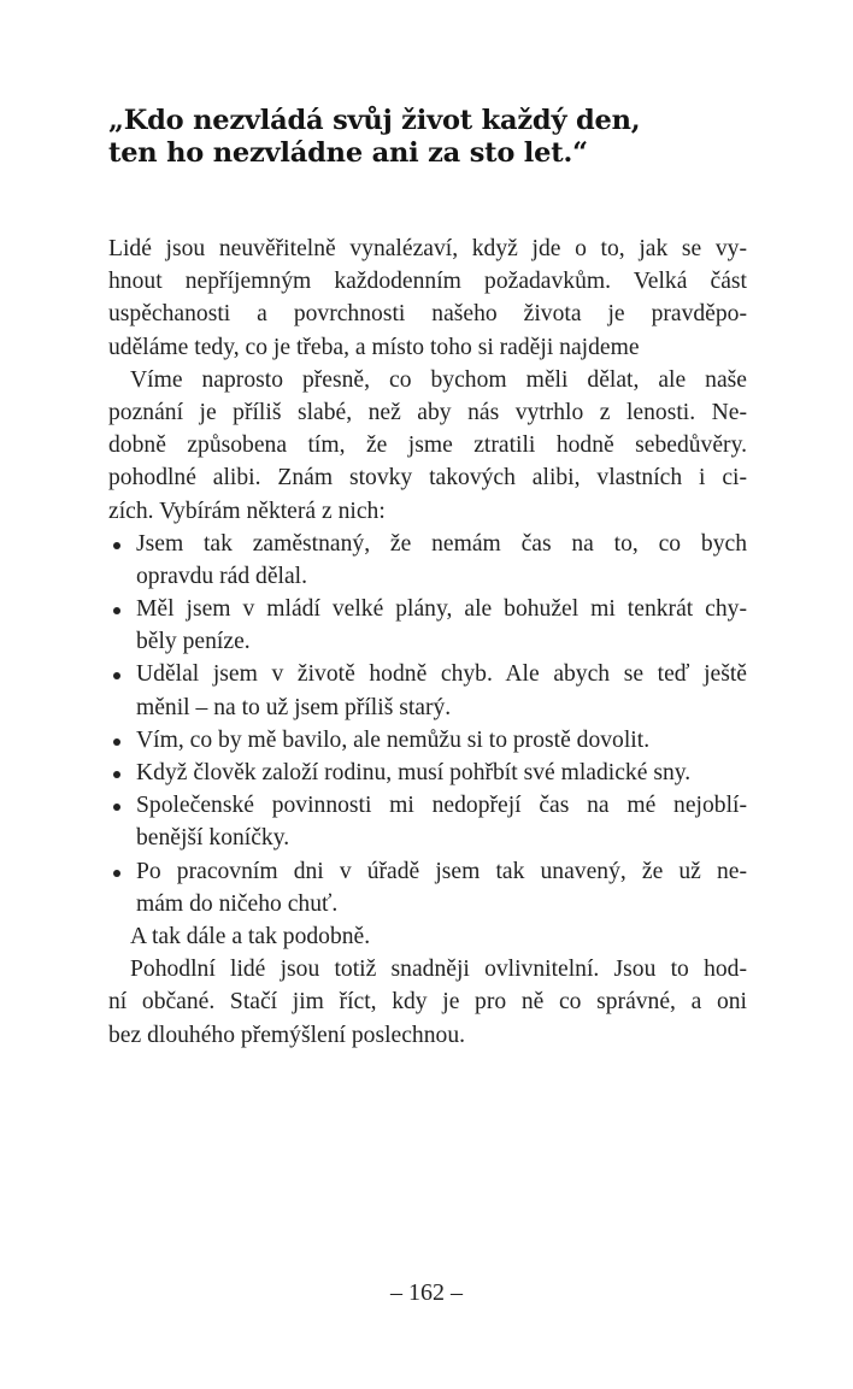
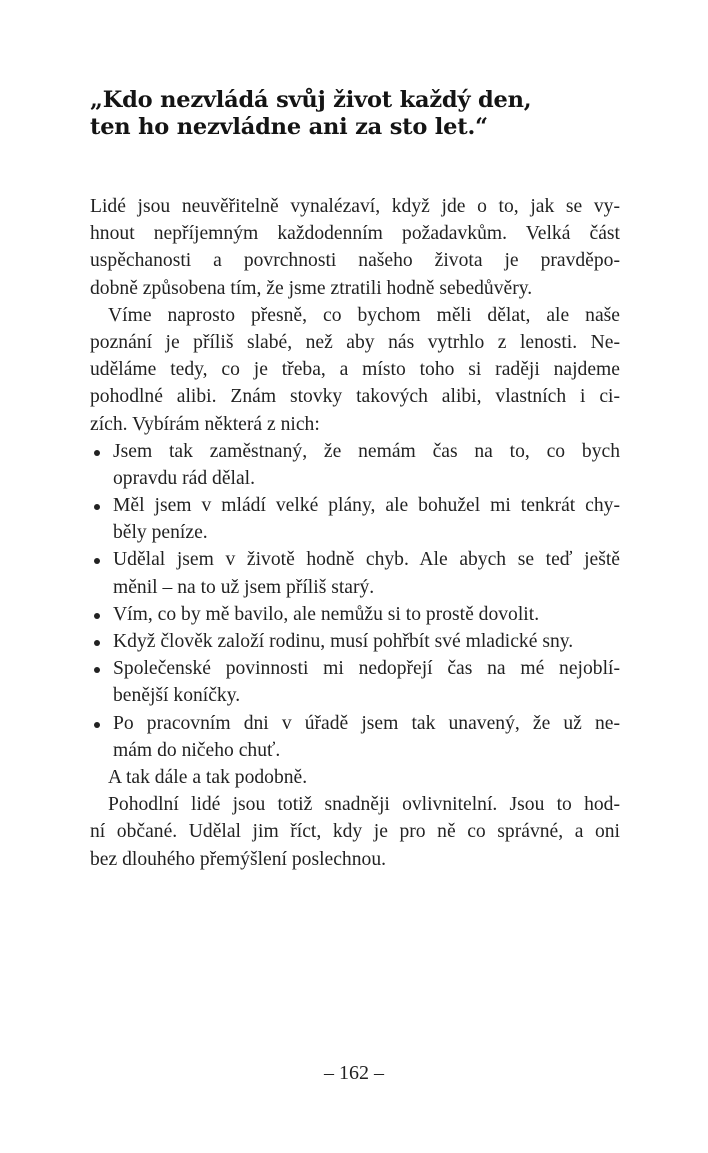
  „Kdo nezvládá svůj život každý den,
  ten ho nezvládne ani za sto let.“
  Lidé jsou neuvěřitelně vynalézaví, když jde o to, jak se vy-
  hnout nepříjemným každodenním požadavkům. Velká část
  uspěchanosti a povrchnosti našeho života je pravděpo-
- uděláme tedy, co je třeba, a místo toho si raději najdeme
+ dobně způsobena tím, že jsme ztratili hodně sebedůvěry.
  Víme naprosto přesně, co bychom měli dělat, ale naše
  poznání je příliš slabé, než aby nás vytrhlo z lenosti. Ne-
- dobně způsobena tím, že jsme ztratili hodně sebedůvěry.
+ uděláme tedy, co je třeba, a místo toho si raději najdeme
  pohodlné alibi. Znám stovky takových alibi, vlastních i ci-
  zích. Vybírám některá z nich:
  Jsem tak zaměstnaný, že nemám čas na to, co bych
  opravdu rád dělal.
  Měl jsem v mládí velké plány, ale bohužel mi tenkrát chy-
  běly peníze.
  Udělal jsem v životě hodně chyb. Ale abych se teď ještě
  měnil – na to už jsem příliš starý.
  Vím, co by mě bavilo, ale nemůžu si to prostě dovolit.
  Když člověk založí rodinu, musí pohřbít své mladické sny.
  Společenské povinnosti mi nedopřejí čas na mé nejoblí-
  benější koníčky.
  Po pracovním dni v úřadě jsem tak unavený, že už ne-
  mám do ničeho chuť.
  A tak dále a tak podobně.
  Pohodlní lidé jsou totiž snadněji ovlivnitelní. Jsou to hod-
- ní občané. Stačí jim říct, kdy je pro ně co správné, a oni
+ ní občané. Udělal jim říct, kdy je pro ně co správné, a oni
  bez dlouhého přemýšlení poslechnou.
  – 162 –
